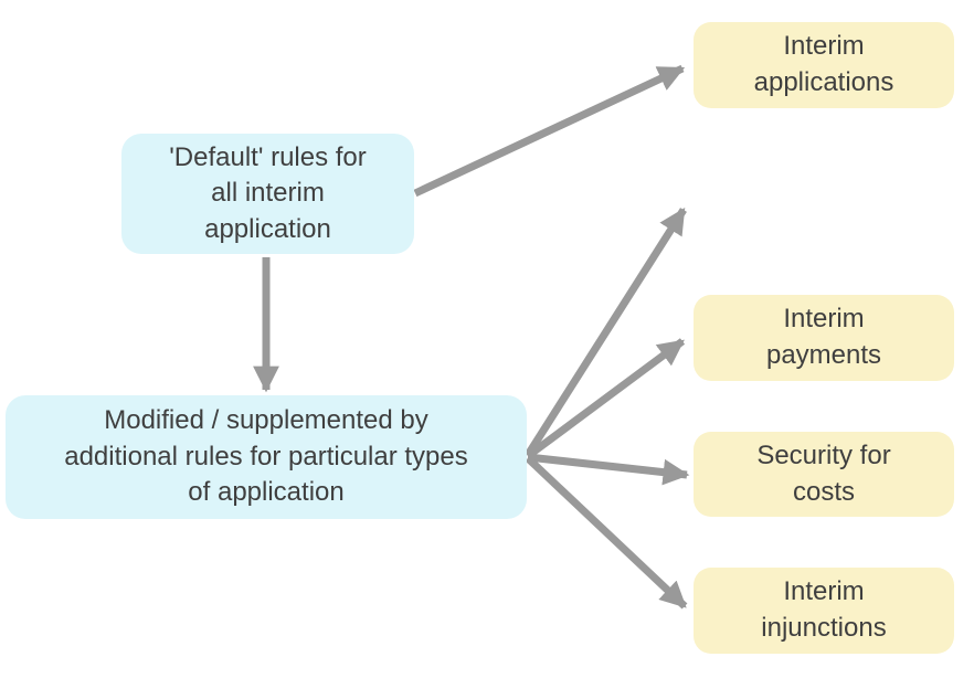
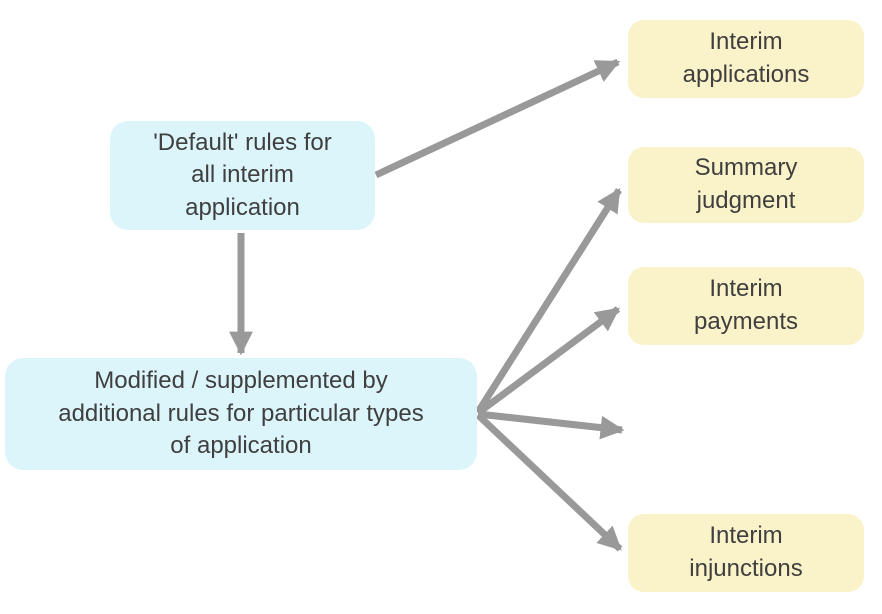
  'Default' rules for
  all interim
  application
  Modified / supplemented by
  additional rules for particular types
  of application
  Interim
  applications
+ Summary
+ judgment
  Interim
  payments
- Security for
- costs
  Interim
  injunctions
